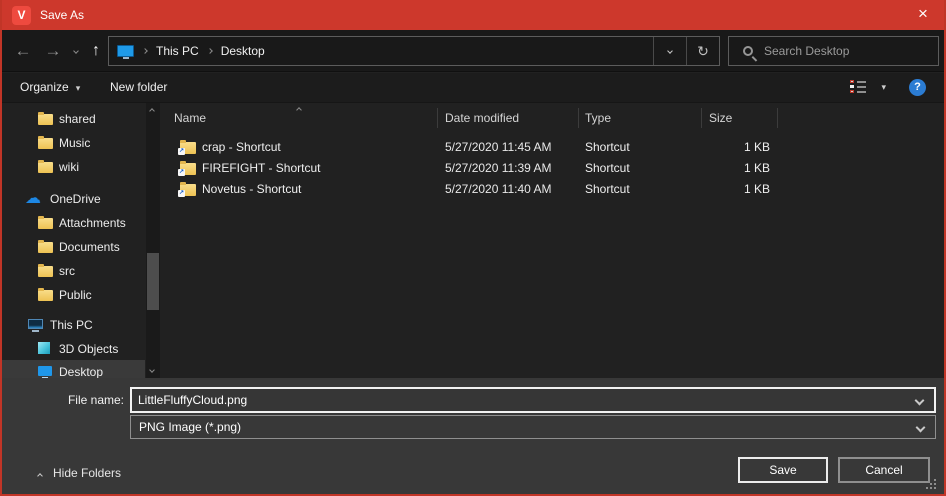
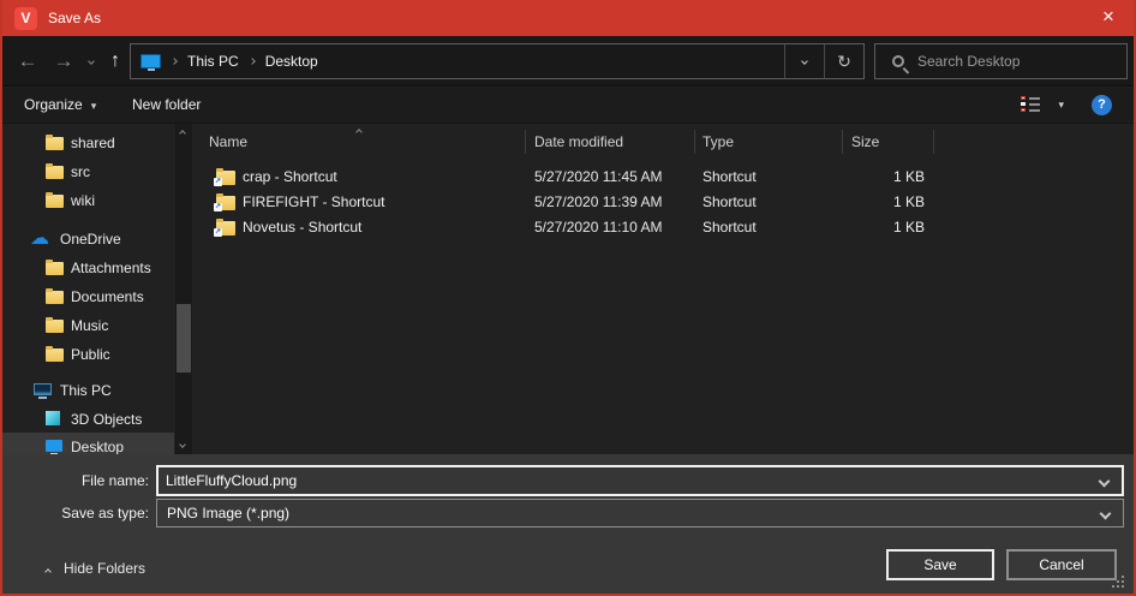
  V
  Save As
  ×
  ←
  →
  ↑
  This PC
  Desktop
  ↻
  Search Desktop
  Organize ▾
  New folder
  ▾
  ?
  shared
- Music
+ src
  wiki
  ☁
  OneDrive
  Attachments
  Documents
- src
+ Music
  Public
  This PC
  3D Objects
  Desktop
  Name
  Date modified
  Type
  Size
  crap - Shortcut
  5/27/2020 11:45 AM
  Shortcut
  1 KB
  FIREFIGHT - Shortcut
  5/27/2020 11:39 AM
  Shortcut
  1 KB
  Novetus - Shortcut
- 5/27/2020 11:40 AM
+ 5/27/2020 11:10 AM
  Shortcut
  1 KB
  File name:
  LittleFluffyCloud.png
+ Save as type:
  PNG Image (*.png)
  Hide Folders
  Save
  Cancel
